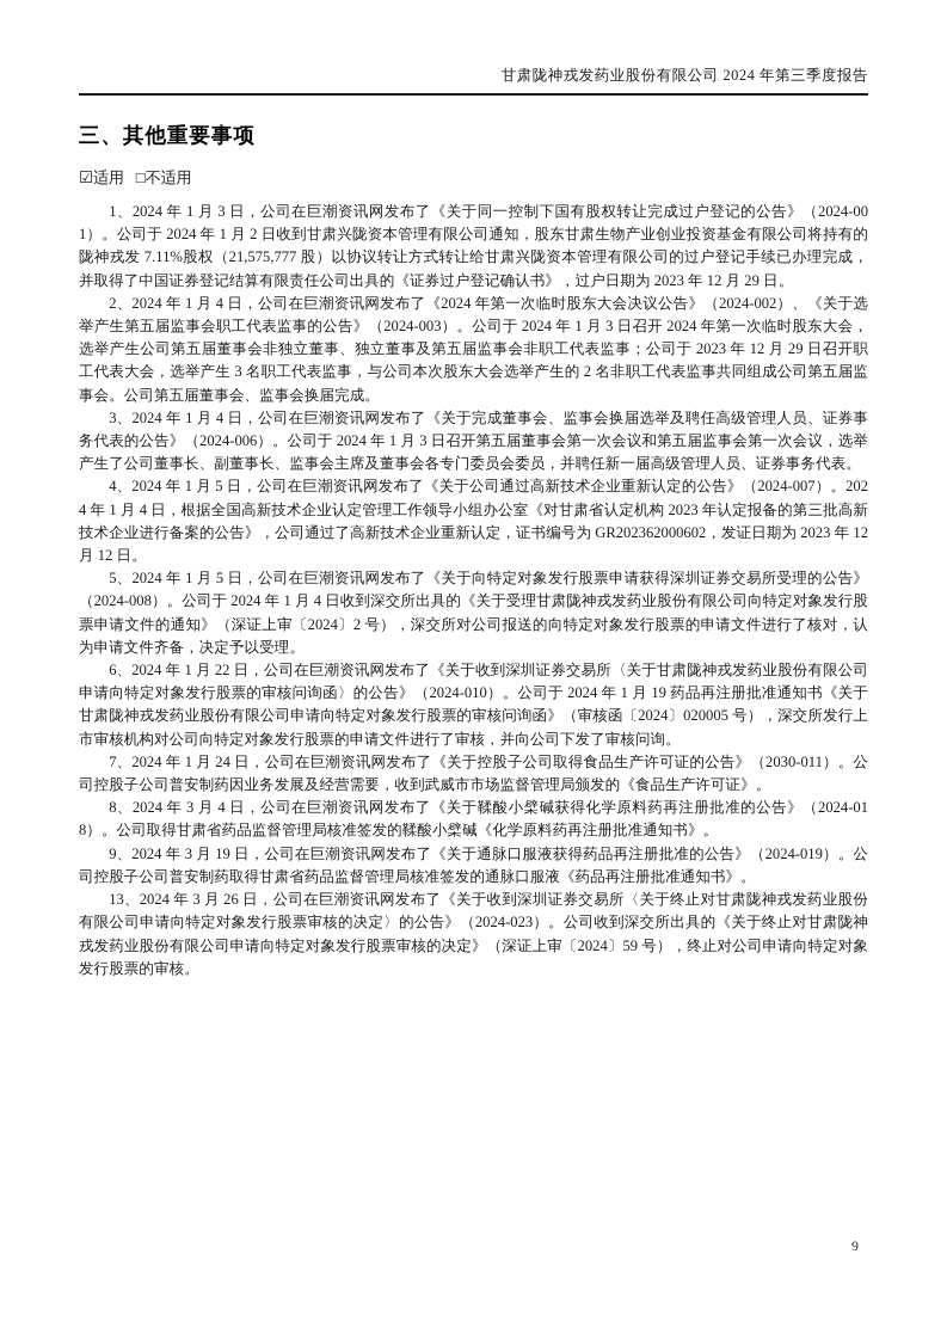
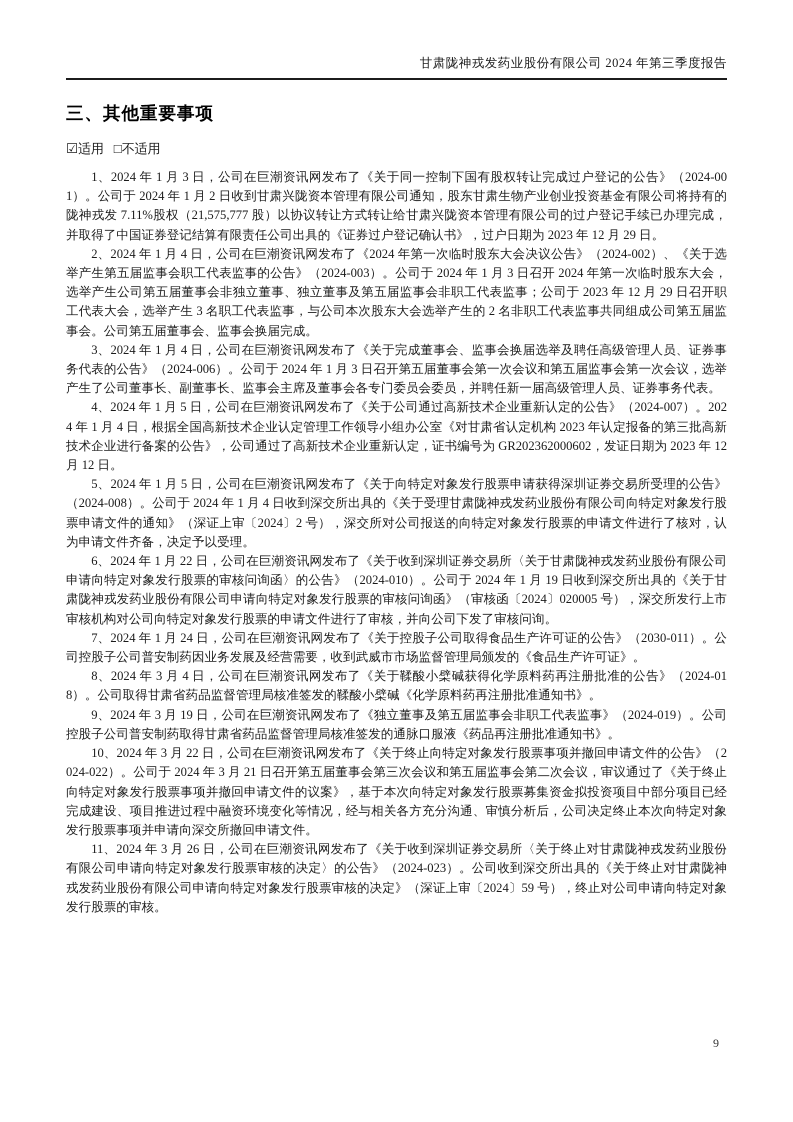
  甘肃陇神戎发药业股份有限公司 2024 年第三季度报告
  三、其他重要事项
  ☑适用 □不适用
  1、2024 年 1 月 3 日，公司在巨潮资讯网发布了《关于同一控制下国有股权转让完成过户登记的公告》（2024-001）。公司于 2024 年 1 月 2 日收到甘肃兴陇资本管理有限公司通知，股东甘肃生物产业创业投资基金有限公司将持有的陇神戎发 7.11%股权（21,575,777 股）以协议转让方式转让给甘肃兴陇资本管理有限公司的过户登记手续已办理完成，并取得了中国证券登记结算有限责任公司出具的《证券过户登记确认书》，过户日期为 2023 年 12 月 29 日。
  2、2024 年 1 月 4 日，公司在巨潮资讯网发布了《2024 年第一次临时股东大会决议公告》（2024-002）、《关于选举产生第五届监事会职工代表监事的公告》（2024-003）。公司于 2024 年 1 月 3 日召开 2024 年第一次临时股东大会，选举产生公司第五届董事会非独立董事、独立董事及第五届监事会非职工代表监事；公司于 2023 年 12 月 29 日召开职工代表大会，选举产生 3 名职工代表监事，与公司本次股东大会选举产生的 2 名非职工代表监事共同组成公司第五届监事会。公司第五届董事会、监事会换届完成。
  3、2024 年 1 月 4 日，公司在巨潮资讯网发布了《关于完成董事会、监事会换届选举及聘任高级管理人员、证券事务代表的公告》（2024-006）。公司于 2024 年 1 月 3 日召开第五届董事会第一次会议和第五届监事会第一次会议，选举产生了公司董事长、副董事长、监事会主席及董事会各专门委员会委员，并聘任新一届高级管理人员、证券事务代表。
  4、2024 年 1 月 5 日，公司在巨潮资讯网发布了《关于公司通过高新技术企业重新认定的公告》（2024-007）。2024 年 1 月 4 日，根据全国高新技术企业认定管理工作领导小组办公室《对甘肃省认定机构 2023 年认定报备的第三批高新技术企业进行备案的公告》，公司通过了高新技术企业重新认定，证书编号为 GR202362000602，发证日期为 2023 年 12 月 12 日。
  5、2024 年 1 月 5 日，公司在巨潮资讯网发布了《关于向特定对象发行股票申请获得深圳证券交易所受理的公告》（2024-008）。公司于 2024 年 1 月 4 日收到深交所出具的《关于受理甘肃陇神戎发药业股份有限公司向特定对象发行股票申请文件的通知》（深证上审〔2024〕2 号），深交所对公司报送的向特定对象发行股票的申请文件进行了核对，认为申请文件齐备，决定予以受理。
- 6、2024 年 1 月 22 日，公司在巨潮资讯网发布了《关于收到深圳证券交易所〈关于甘肃陇神戎发药业股份有限公司申请向特定对象发行股票的审核问询函〉的公告》（2024-010）。公司于 2024 年 1 月 19 药品再注册批准通知书《关于甘肃陇神戎发药业股份有限公司申请向特定对象发行股票的审核问询函》（审核函〔2024〕020005 号），深交所发行上市审核机构对公司向特定对象发行股票的申请文件进行了审核，并向公司下发了审核问询。
+ 6、2024 年 1 月 22 日，公司在巨潮资讯网发布了《关于收到深圳证券交易所〈关于甘肃陇神戎发药业股份有限公司申请向特定对象发行股票的审核问询函〉的公告》（2024-010）。公司于 2024 年 1 月 19 日收到深交所出具的《关于甘肃陇神戎发药业股份有限公司申请向特定对象发行股票的审核问询函》（审核函〔2024〕020005 号），深交所发行上市审核机构对公司向特定对象发行股票的申请文件进行了审核，并向公司下发了审核问询。
  7、2024 年 1 月 24 日，公司在巨潮资讯网发布了《关于控股子公司取得食品生产许可证的公告》（2030-011）。公司控股子公司普安制药因业务发展及经营需要，收到武威市市场监督管理局颁发的《食品生产许可证》。
  8、2024 年 3 月 4 日，公司在巨潮资讯网发布了《关于鞣酸小檗碱获得化学原料药再注册批准的公告》（2024-018）。公司取得甘肃省药品监督管理局核准签发的鞣酸小檗碱《化学原料药再注册批准通知书》。
- 9、2024 年 3 月 19 日，公司在巨潮资讯网发布了《关于通脉口服液获得药品再注册批准的公告》（2024-019）。公司控股子公司普安制药取得甘肃省药品监督管理局核准签发的通脉口服液《药品再注册批准通知书》。
+ 9、2024 年 3 月 19 日，公司在巨潮资讯网发布了《独立董事及第五届监事会非职工代表监事》（2024-019）。公司控股子公司普安制药取得甘肃省药品监督管理局核准签发的通脉口服液《药品再注册批准通知书》。
+ 10、2024 年 3 月 22 日，公司在巨潮资讯网发布了《关于终止向特定对象发行股票事项并撤回申请文件的公告》（2024-022）。公司于 2024 年 3 月 21 日召开第五届董事会第三次会议和第五届监事会第二次会议，审议通过了《关于终止向特定对象发行股票事项并撤回申请文件的议案》，基于本次向特定对象发行股票募集资金拟投资项目中部分项目已经完成建设、项目推进过程中融资环境变化等情况，经与相关各方充分沟通、审慎分析后，公司决定终止本次向特定对象发行股票事项并申请向深交所撤回申请文件。
- 13、2024 年 3 月 26 日，公司在巨潮资讯网发布了《关于收到深圳证券交易所〈关于终止对甘肃陇神戎发药业股份有限公司申请向特定对象发行股票审核的决定〉的公告》（2024-023）。公司收到深交所出具的《关于终止对甘肃陇神戎发药业股份有限公司申请向特定对象发行股票审核的决定》（深证上审〔2024〕59 号），终止对公司申请向特定对象发行股票的审核。
+ 11、2024 年 3 月 26 日，公司在巨潮资讯网发布了《关于收到深圳证券交易所〈关于终止对甘肃陇神戎发药业股份有限公司申请向特定对象发行股票审核的决定〉的公告》（2024-023）。公司收到深交所出具的《关于终止对甘肃陇神戎发药业股份有限公司申请向特定对象发行股票审核的决定》（深证上审〔2024〕59 号），终止对公司申请向特定对象发行股票的审核。
  9
